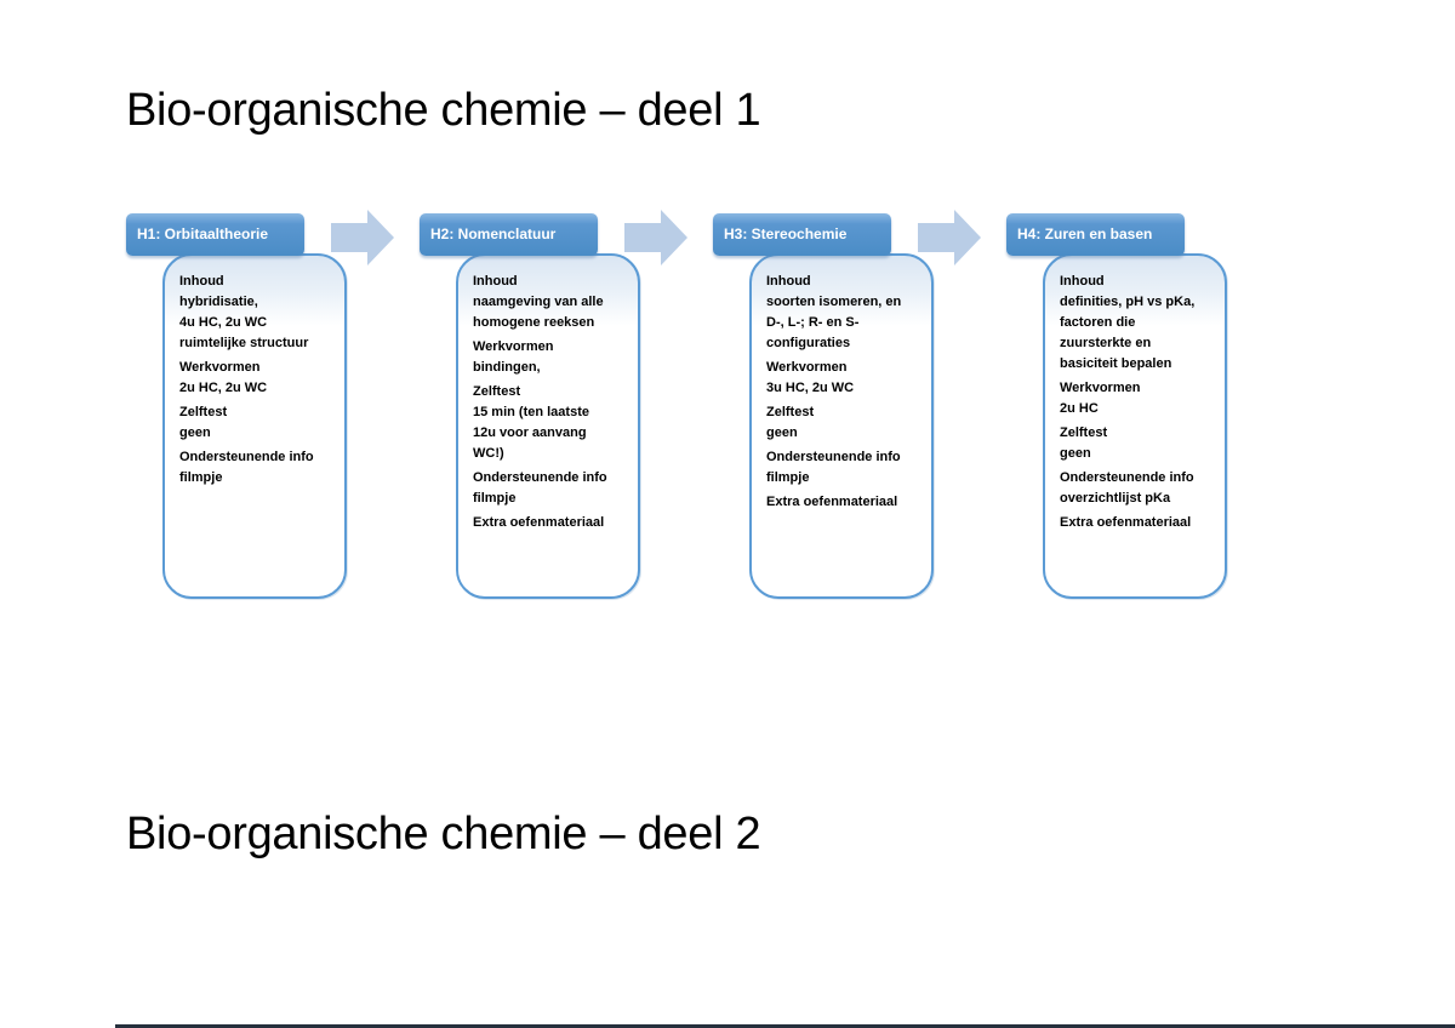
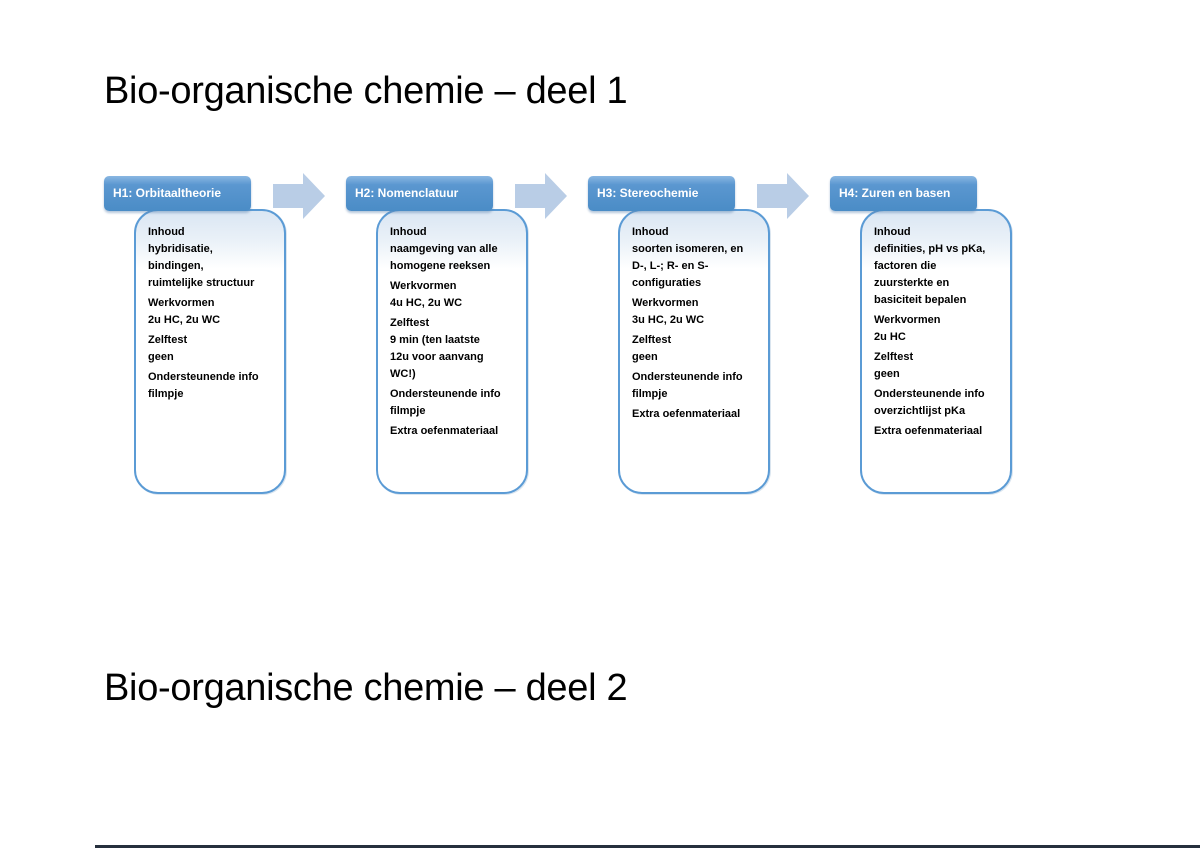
  Bio-organische chemie – deel 1
  H1: Orbitaaltheorie
  Inhoud
  hybridisatie,
- 4u HC, 2u WC
+ bindingen,
  ruimtelijke structuur
  Werkvormen
  2u HC, 2u WC
  Zelftest
  geen
  Ondersteunende info
  filmpje
  H2: Nomenclatuur
  Inhoud
  naamgeving van alle
  homogene reeksen
  Werkvormen
- bindingen,
+ 4u HC, 2u WC
  Zelftest
- 15 min (ten laatste
+ 9 min (ten laatste
  12u voor aanvang
  WC!)
  Ondersteunende info
  filmpje
  Extra oefenmateriaal
  H3: Stereochemie
  Inhoud
  soorten isomeren, en
  D-, L-; R- en S-
  configuraties
  Werkvormen
  3u HC, 2u WC
  Zelftest
  geen
  Ondersteunende info
  filmpje
  Extra oefenmateriaal
  H4: Zuren en basen
  Inhoud
  definities, pH vs pKa,
  factoren die
  zuursterkte en
  basiciteit bepalen
  Werkvormen
  2u HC
  Zelftest
  geen
  Ondersteunende info
  overzichtlijst pKa
  Extra oefenmateriaal
  Bio-organische chemie – deel 2
